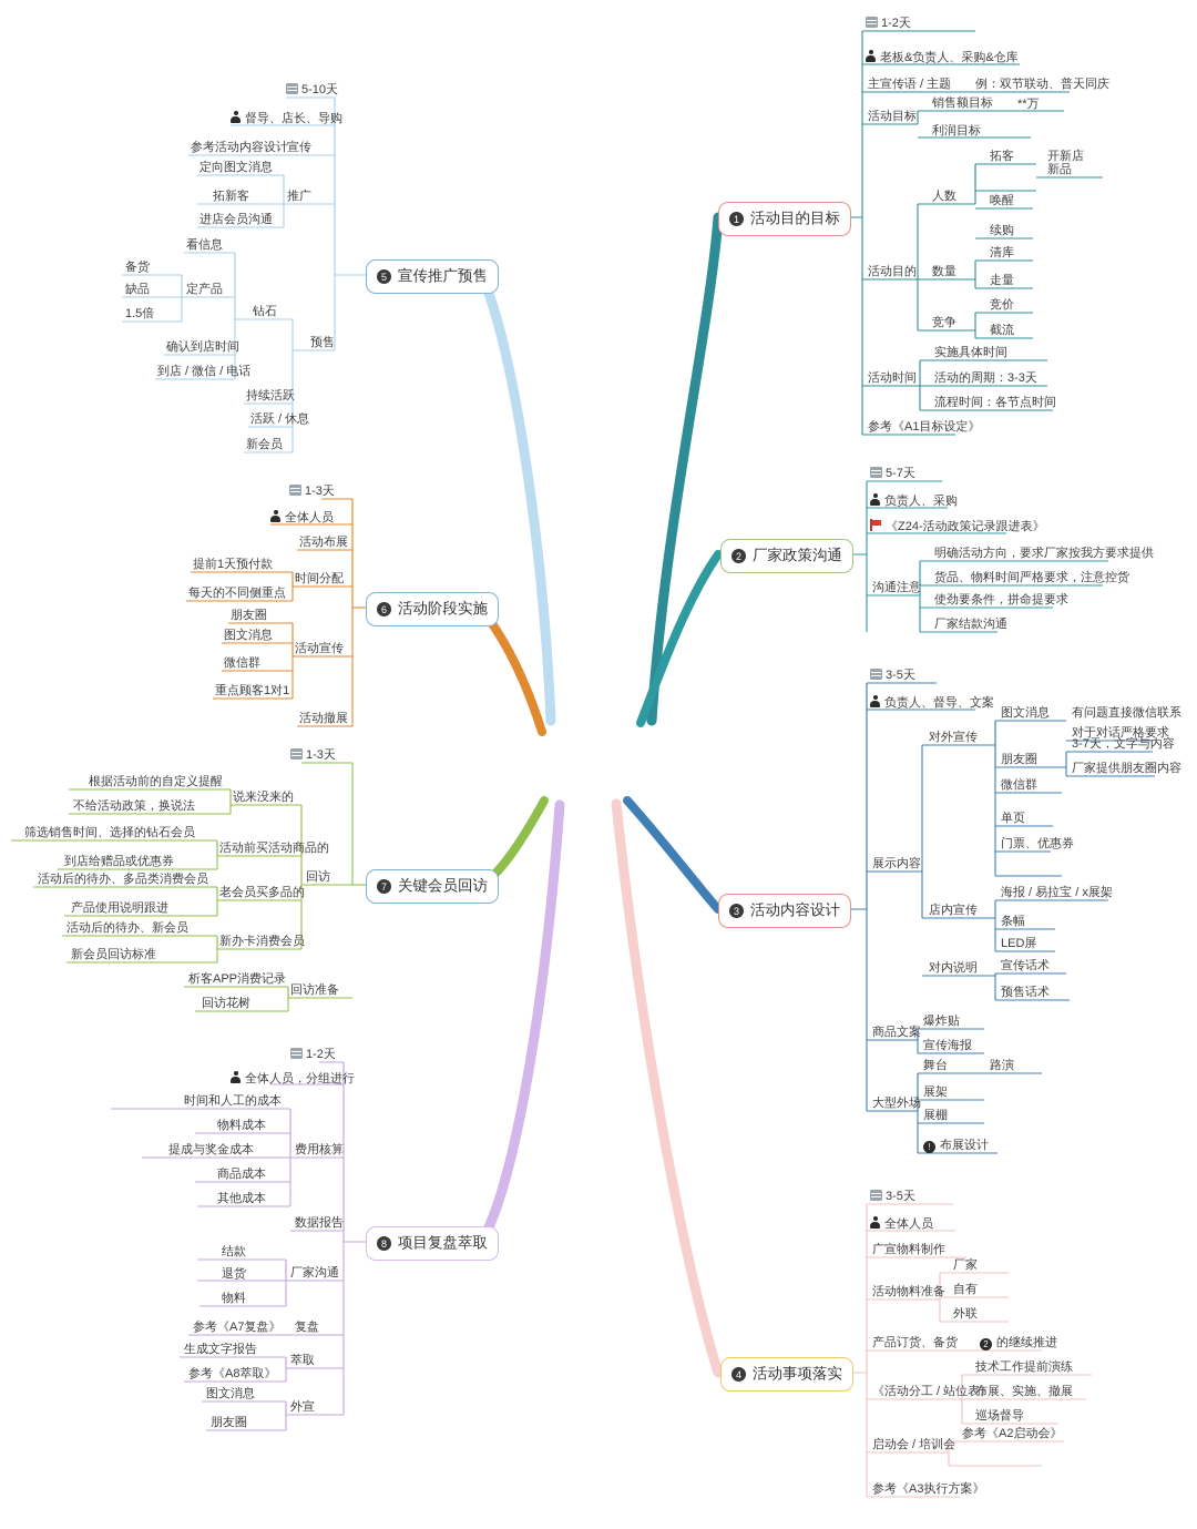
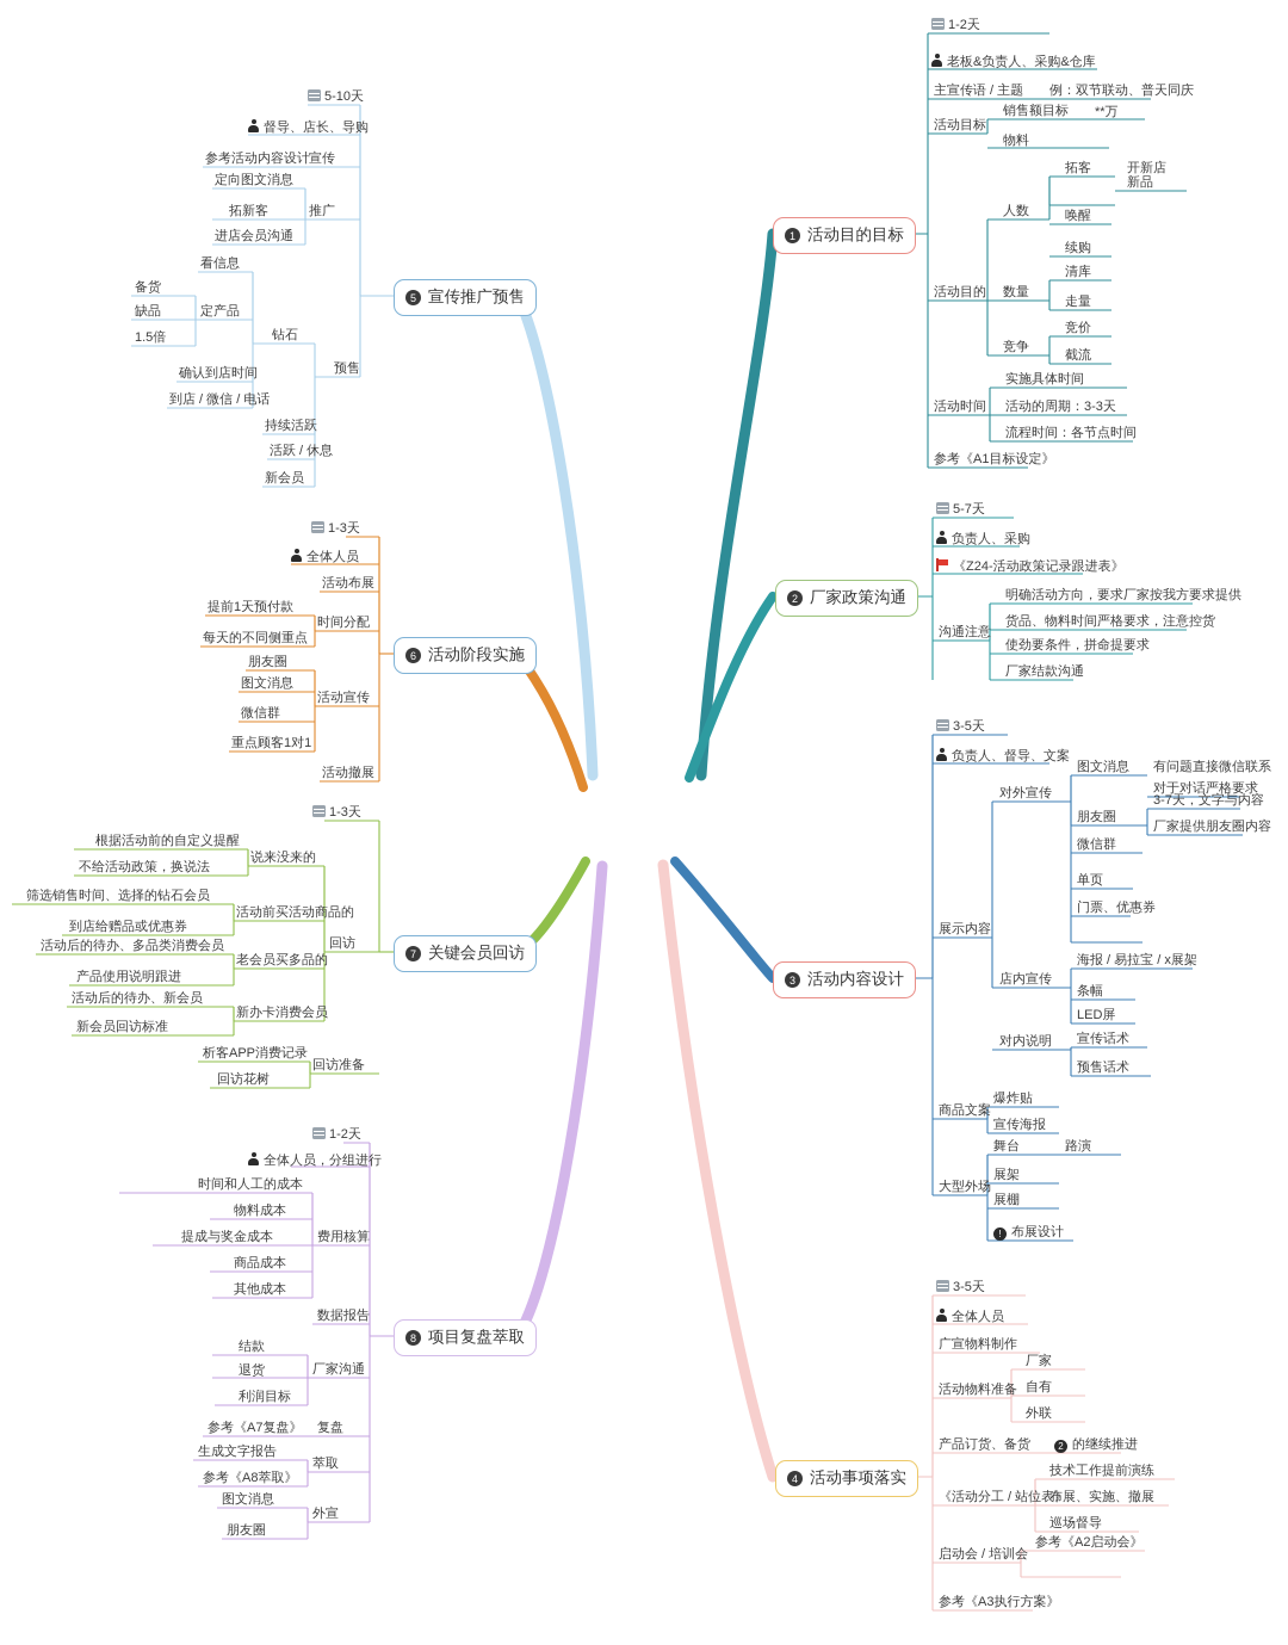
  1
  活动目的目标
  2
  厂家政策沟通
  3
  活动内容设计
  4
  活动事项落实
  5
  宣传推广预售
  6
  活动阶段实施
  7
  关键会员回访
  8
  项目复盘萃取
  1-2天
  老板&负责人、采购&仓库
  主宣传语 / 主题
  例：双节联动、普天同庆
  活动目标
  销售额目标
  **万
- 利润目标
+ 物料
  活动目的
  人数
  拓客
  开新店
  新品
  唤醒
  续购
  数量
  清库
  走量
  竞争
  竞价
  截流
  活动时间
  实施具体时间
  活动的周期：3-3天
  流程时间：各节点时间
  参考《A1目标设定》
  5-7天
  负责人、采购
  《Z24-活动政策记录跟进表》
  沟通注意
  明确活动方向，要求厂家按我方要求提供
  货品、物料时间严格要求，注意控货
  使劲要条件，拼命提要求
  厂家结款沟通
  3-5天
  负责人、督导、文案
  展示内容
  对外宣传
  图文消息
  有问题直接微信联系
  对于对话严格要求
  朋友圈
  3-7天，文字与内容
  厂家提供朋友圈内容
  微信群
  单页
  门票、优惠券
  店内宣传
  海报 / 易拉宝 / x展架
  条幅
  LED屏
  对内说明
  宣传话术
  预售话术
  商品文案
  爆炸贴
  宣传海报
  大型外场
  舞台
  路演
  展架
  展棚
  ! 布展设计
  3-5天
  全体人员
  广宣物料制作
  活动物料准备
  厂家
  自有
  外联
  产品订货、备货
  2 的继续推进
  《活动分工 / 站位表》
  技术工作提前演练
  布展、实施、撤展
  巡场督导
  启动会 / 培训会
  参考《A2启动会》
  参考《A3执行方案》
  5-10天
  督导、店长、导购
  宣传
  参考活动内容设计
  推广
  定向图文消息
  拓新客
  进店会员沟通
  预售
  钻石
  看信息
  定产品
  备货
  缺品
  1.5倍
  确认到店时间
  到店 / 微信 / 电话
  持续活跃
  活跃 / 休息
  新会员
  1-3天
  全体人员
  活动布展
  时间分配
  提前1天预付款
  每天的不同侧重点
  活动宣传
  朋友圈
  图文消息
  微信群
  重点顾客1对1
  活动撤展
  1-3天
  回访
  说来没来的
  根据活动前的自定义提醒
  不给活动政策，换说法
  活动前买活动商品的
  筛选销售时间、选择的钻石会员
  到店给赠品或优惠券
  老会员买多品的
  活动后的待办、多品类消费会员
  产品使用说明跟进
  新办卡消费会员
  活动后的待办、新会员
  新会员回访标准
  回访准备
  析客APP消费记录
  回访花树
  1-2天
  全体人员，分组进行
  费用核算
  时间和人工的成本
  物料成本
  提成与奖金成本
  商品成本
  其他成本
  数据报告
  厂家沟通
  结款
  退货
- 物料
+ 利润目标
  复盘
  参考《A7复盘》
  萃取
  生成文字报告
  参考《A8萃取》
  外宣
  图文消息
  朋友圈
